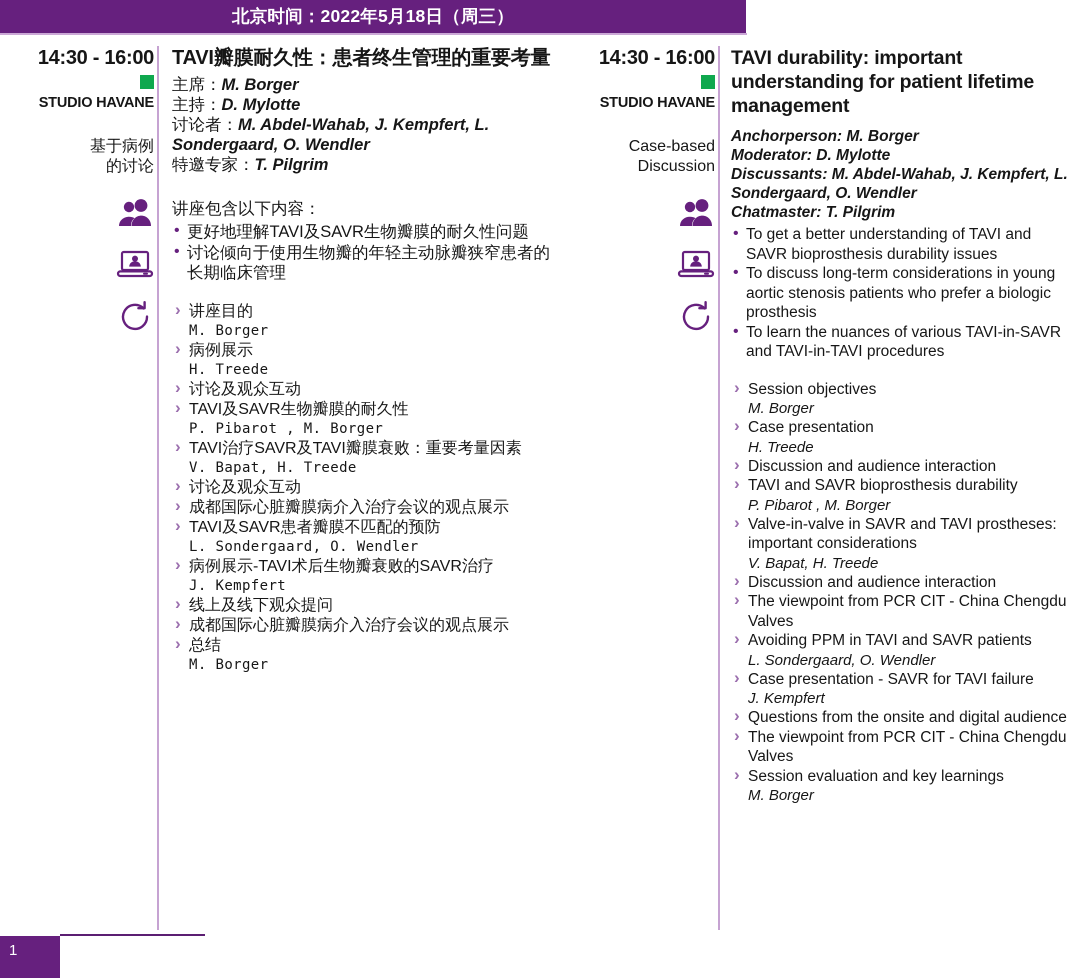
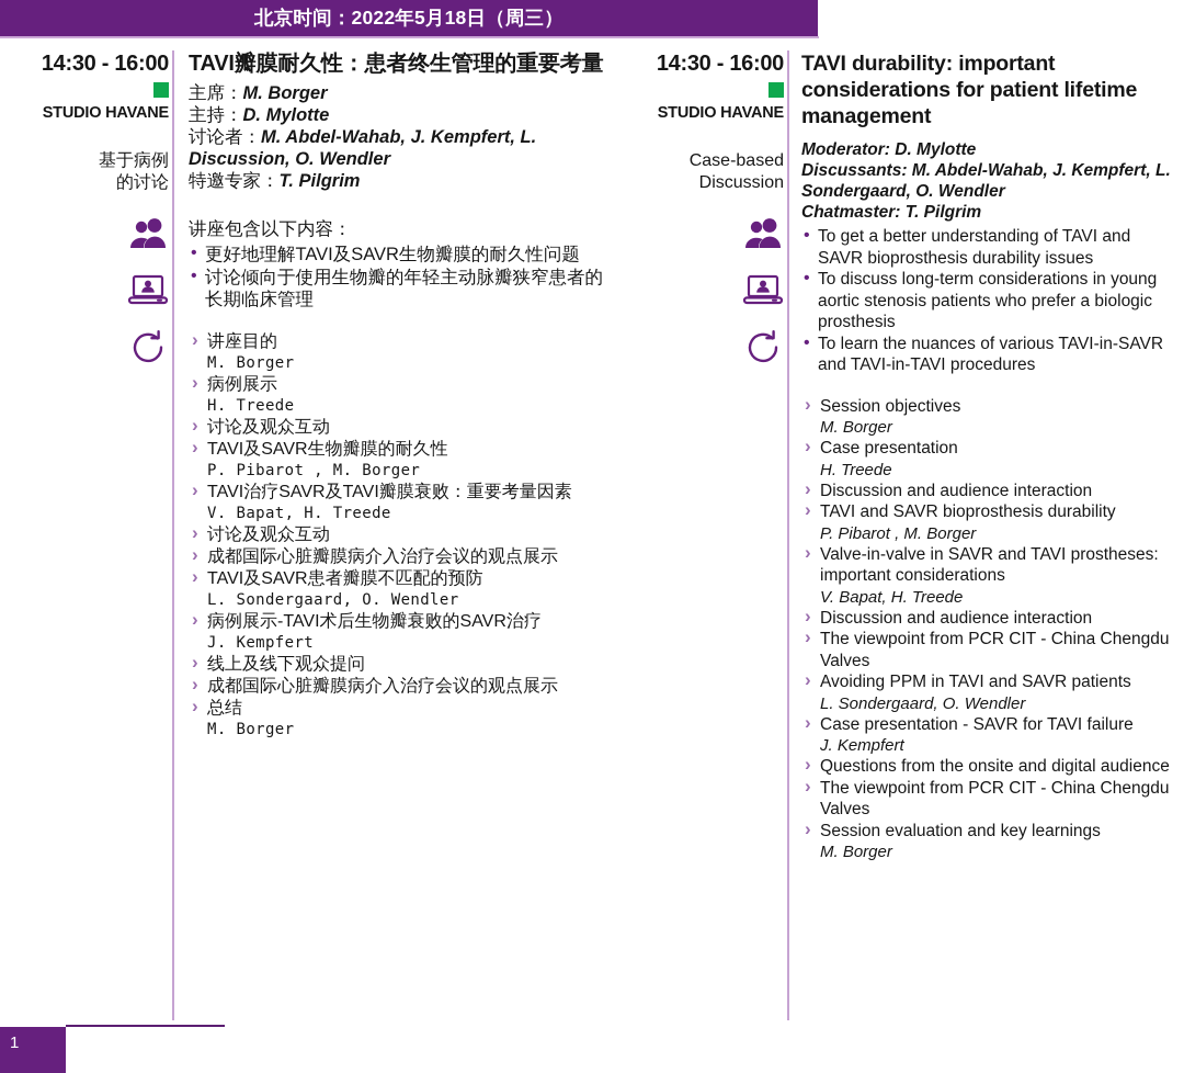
  北京时间：2022年5月18日（周三）
  14:30 - 16:00
  STUDIO HAVANE
  基于病例
  的讨论
  TAVI瓣膜耐久性：患者终生管理的重要考量
  主席：M. Borger
  主持：D. Mylotte
- 讨论者：M. Abdel-Wahab, J. Kempfert, L. Sondergaard, O. Wendler
+ 讨论者：M. Abdel-Wahab, J. Kempfert, L. Discussion, O. Wendler
  特邀专家：T. Pilgrim
  讲座包含以下内容：
  更好地理解TAVI及SAVR生物瓣膜的耐久性问题
  讨论倾向于使用生物瓣的年轻主动脉瓣狭窄患者的长期临床管理
  讲座目的
  M. Borger
  病例展示
  H. Treede
  讨论及观众互动
  TAVI及SAVR生物瓣膜的耐久性
  P. Pibarot , M. Borger
  TAVI治疗SAVR及TAVI瓣膜衰败：重要考量因素
  V. Bapat, H. Treede
  讨论及观众互动
  成都国际心脏瓣膜病介入治疗会议的观点展示
  TAVI及SAVR患者瓣膜不匹配的预防
  L. Sondergaard, O. Wendler
  病例展示-TAVI术后生物瓣衰败的SAVR治疗
  J. Kempfert
  线上及线下观众提问
  成都国际心脏瓣膜病介入治疗会议的观点展示
  总结
  M. Borger
  14:30 - 16:00
  STUDIO HAVANE
  Case-based
  Discussion
- TAVI durability: important understanding for patient lifetime management
+ TAVI durability: important considerations for patient lifetime management
- Anchorperson: M. Borger
  Moderator: D. Mylotte
  Discussants: M. Abdel-Wahab, J. Kempfert, L. Sondergaard, O. Wendler
  Chatmaster: T. Pilgrim
  To get a better understanding of TAVI and SAVR bioprosthesis durability issues
  To discuss long-term considerations in young aortic stenosis patients who prefer a biologic prosthesis
  To learn the nuances of various TAVI-in-SAVR and TAVI-in-TAVI procedures
  Session objectives
  M. Borger
  Case presentation
  H. Treede
  Discussion and audience interaction
  TAVI and SAVR bioprosthesis durability
  P. Pibarot , M. Borger
  Valve-in-valve in SAVR and TAVI prostheses: important considerations
  V. Bapat, H. Treede
  Discussion and audience interaction
  The viewpoint from PCR CIT - China Chengdu Valves
  Avoiding PPM in TAVI and SAVR patients
  L. Sondergaard, O. Wendler
  Case presentation - SAVR for TAVI failure
  J. Kempfert
  Questions from the onsite and digital audience
  The viewpoint from PCR CIT - China Chengdu Valves
  Session evaluation and key learnings
  M. Borger
  1
